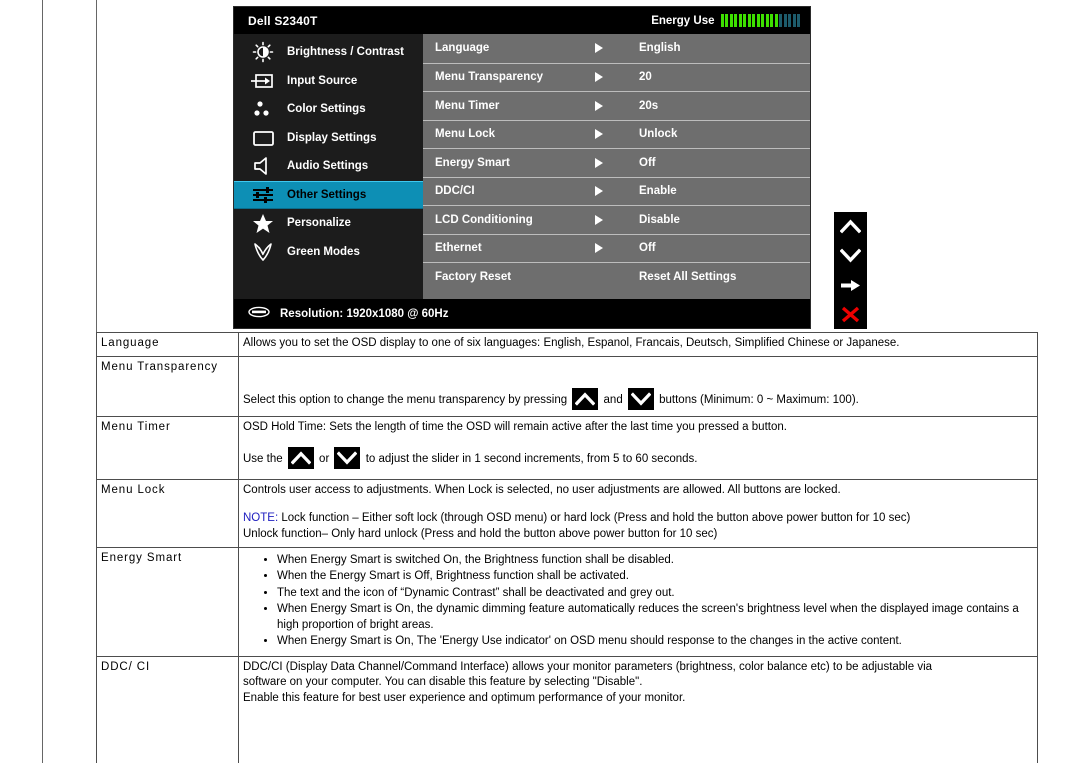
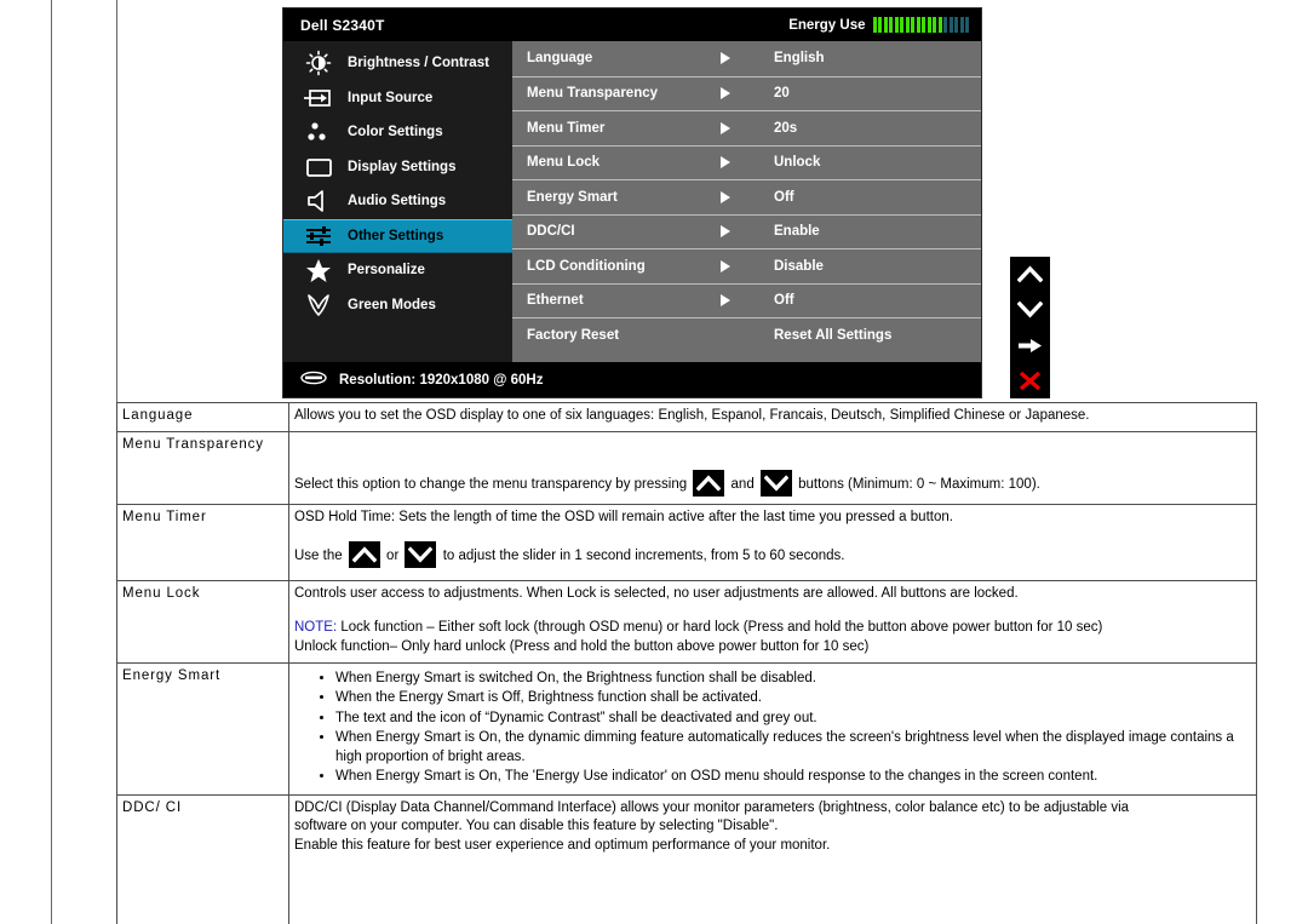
  Dell S2340T
  Energy Use
  Brightness / Contrast
  Input Source
  Color Settings
  Display Settings
  Audio Settings
  Other Settings
  Personalize
  Green Modes
  Language
  English
  Menu Transparency
  20
  Menu Timer
  20s
  Menu Lock
  Unlock
  Energy Smart
  Off
  DDC/CI
  Enable
  LCD Conditioning
  Disable
  Ethernet
  Off
  Factory Reset
  Reset All Settings
  Resolution: 1920x1080 @ 60Hz
  Language	Allows you to set the OSD display to one of six languages: English, Espanol, Francais, Deutsch, Simplified Chinese or Japanese.
  Menu Transparency	Select this option to change the menu transparency by pressing and buttons (Minimum: 0 ~ Maximum: 100).
  Menu Timer	OSD Hold Time: Sets the length of time the OSD will remain active after the last time you pressed a button. Use the or to adjust the slider in 1 second increments, from 5 to 60 seconds.
  Menu Lock	Controls user access to adjustments. When Lock is selected, no user adjustments are allowed. All buttons are locked. NOTE: Lock function – Either soft lock (through OSD menu) or hard lock (Press and hold the button above power button for 10 sec) Unlock function– Only hard unlock (Press and hold the button above power button for 10 sec)
- Energy Smart	When Energy Smart is switched On, the Brightness function shall be disabled. When the Energy Smart is Off, Brightness function shall be activated. The text and the icon of “Dynamic Contrast” shall be deactivated and grey out. When Energy Smart is On, the dynamic dimming feature automatically reduces the screen's brightness level when the displayed image contains a high proportion of bright areas. When Energy Smart is On, The 'Energy Use indicator' on OSD menu should response to the changes in the active content.
+ Energy Smart	When Energy Smart is switched On, the Brightness function shall be disabled. When the Energy Smart is Off, Brightness function shall be activated. The text and the icon of “Dynamic Contrast” shall be deactivated and grey out. When Energy Smart is On, the dynamic dimming feature automatically reduces the screen's brightness level when the displayed image contains a high proportion of bright areas. When Energy Smart is On, The 'Energy Use indicator' on OSD menu should response to the changes in the screen content.
  DDC/ CI	DDC/CI (Display Data Channel/Command Interface) allows your monitor parameters (brightness, color balance etc) to be adjustable via software on your computer. You can disable this feature by selecting "Disable". Enable this feature for best user experience and optimum performance of your monitor.
